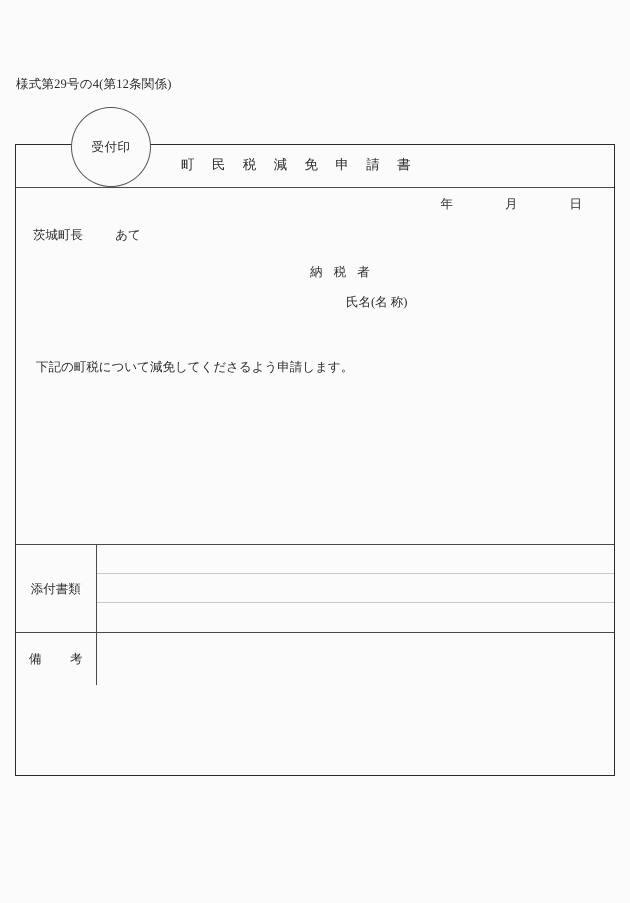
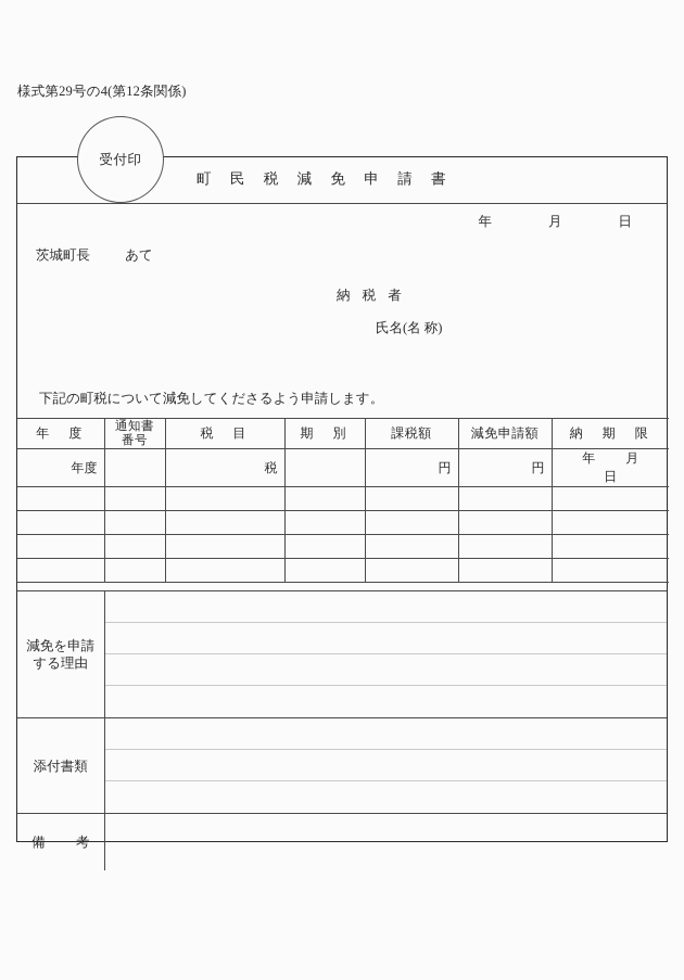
  様式第29号の4(第12条関係)
  受付印
  町 民 税 減 免 申 請 書
  年
  月
  日
  茨城町長 あて
  納 税 者
  氏名(名 称)
  下記の町税について減免してくださるよう申請します。
+ 年 度	通知書 番号	税 目	期 別	課税額	減免申請額	納 期 限
+ 年度		税		円	円	年 月日
+ 減免を申請 する理由
  添付書類
  備 考
